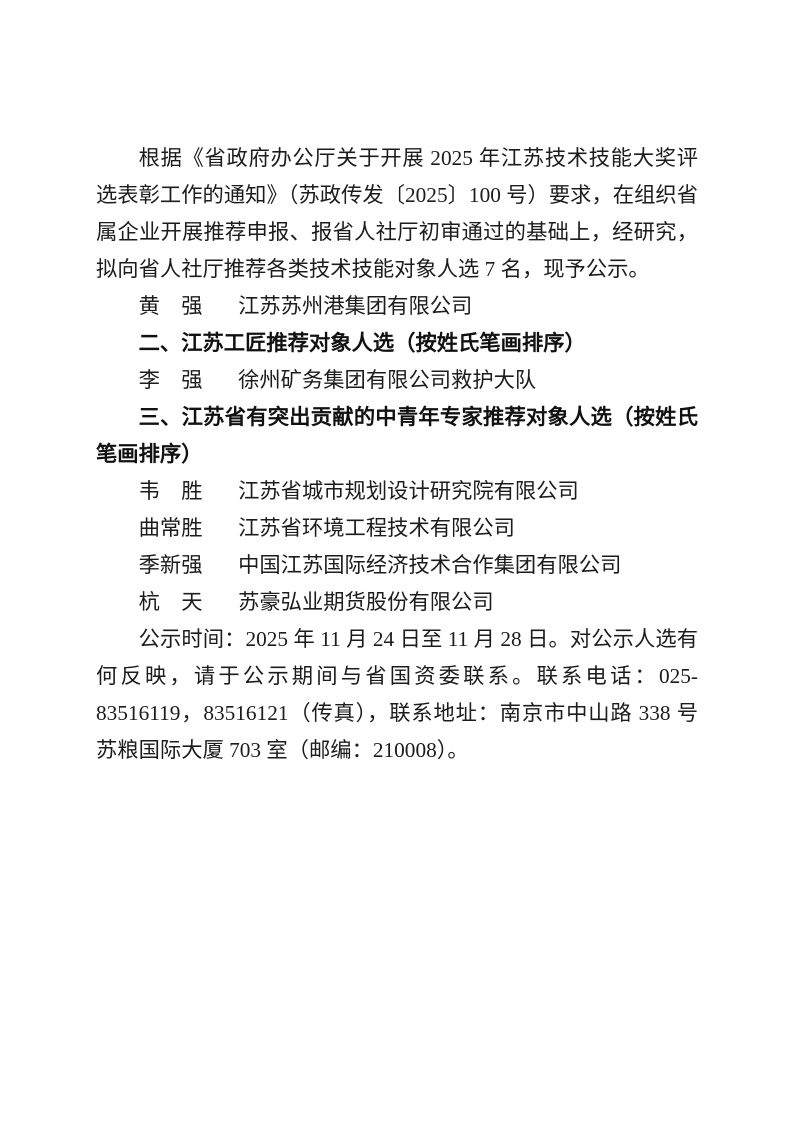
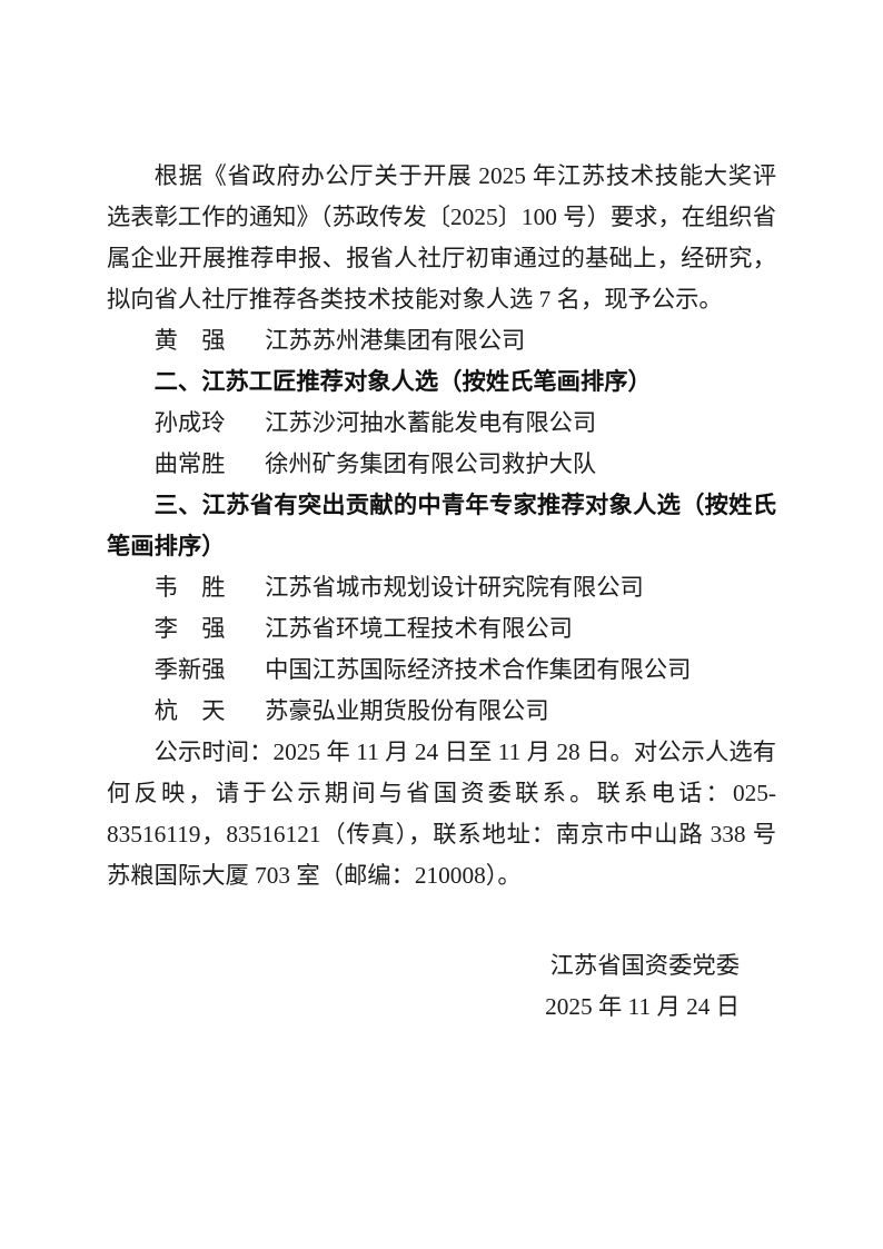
  根据《省政府办公厅关于开展 2025 年江苏技术技能大奖评选表彰工作的通知》（苏政传发〔2025〕100 号）要求，在组织省属企业开展推荐申报、报省人社厅初审通过的基础上，经研究，拟向省人社厅推荐各类技术技能对象人选 7 名，现予公示。
  黄 强 江苏苏州港集团有限公司
  二、江苏工匠推荐对象人选（按姓氏笔画排序）
+ 孙成玲 江苏沙河抽水蓄能发电有限公司
- 李 强 徐州矿务集团有限公司救护大队
+ 曲常胜 徐州矿务集团有限公司救护大队
  三、江苏省有突出贡献的中青年专家推荐对象人选（按姓氏笔画排序）
  韦 胜 江苏省城市规划设计研究院有限公司
- 曲常胜 江苏省环境工程技术有限公司
+ 李 强 江苏省环境工程技术有限公司
  季新强 中国江苏国际经济技术合作集团有限公司
  杭 天 苏豪弘业期货股份有限公司
  公示时间：2025 年 11 月 24 日至 11 月 28 日。对公示人选有何反映，请于公示期间与省国资委联系。联系电话：025-83516119，83516121（传真），联系地址：南京市中山路 338 号苏粮国际大厦 703 室（邮编：210008）。
+ 江苏省国资委党委
+ 2025 年 11 月 24 日
